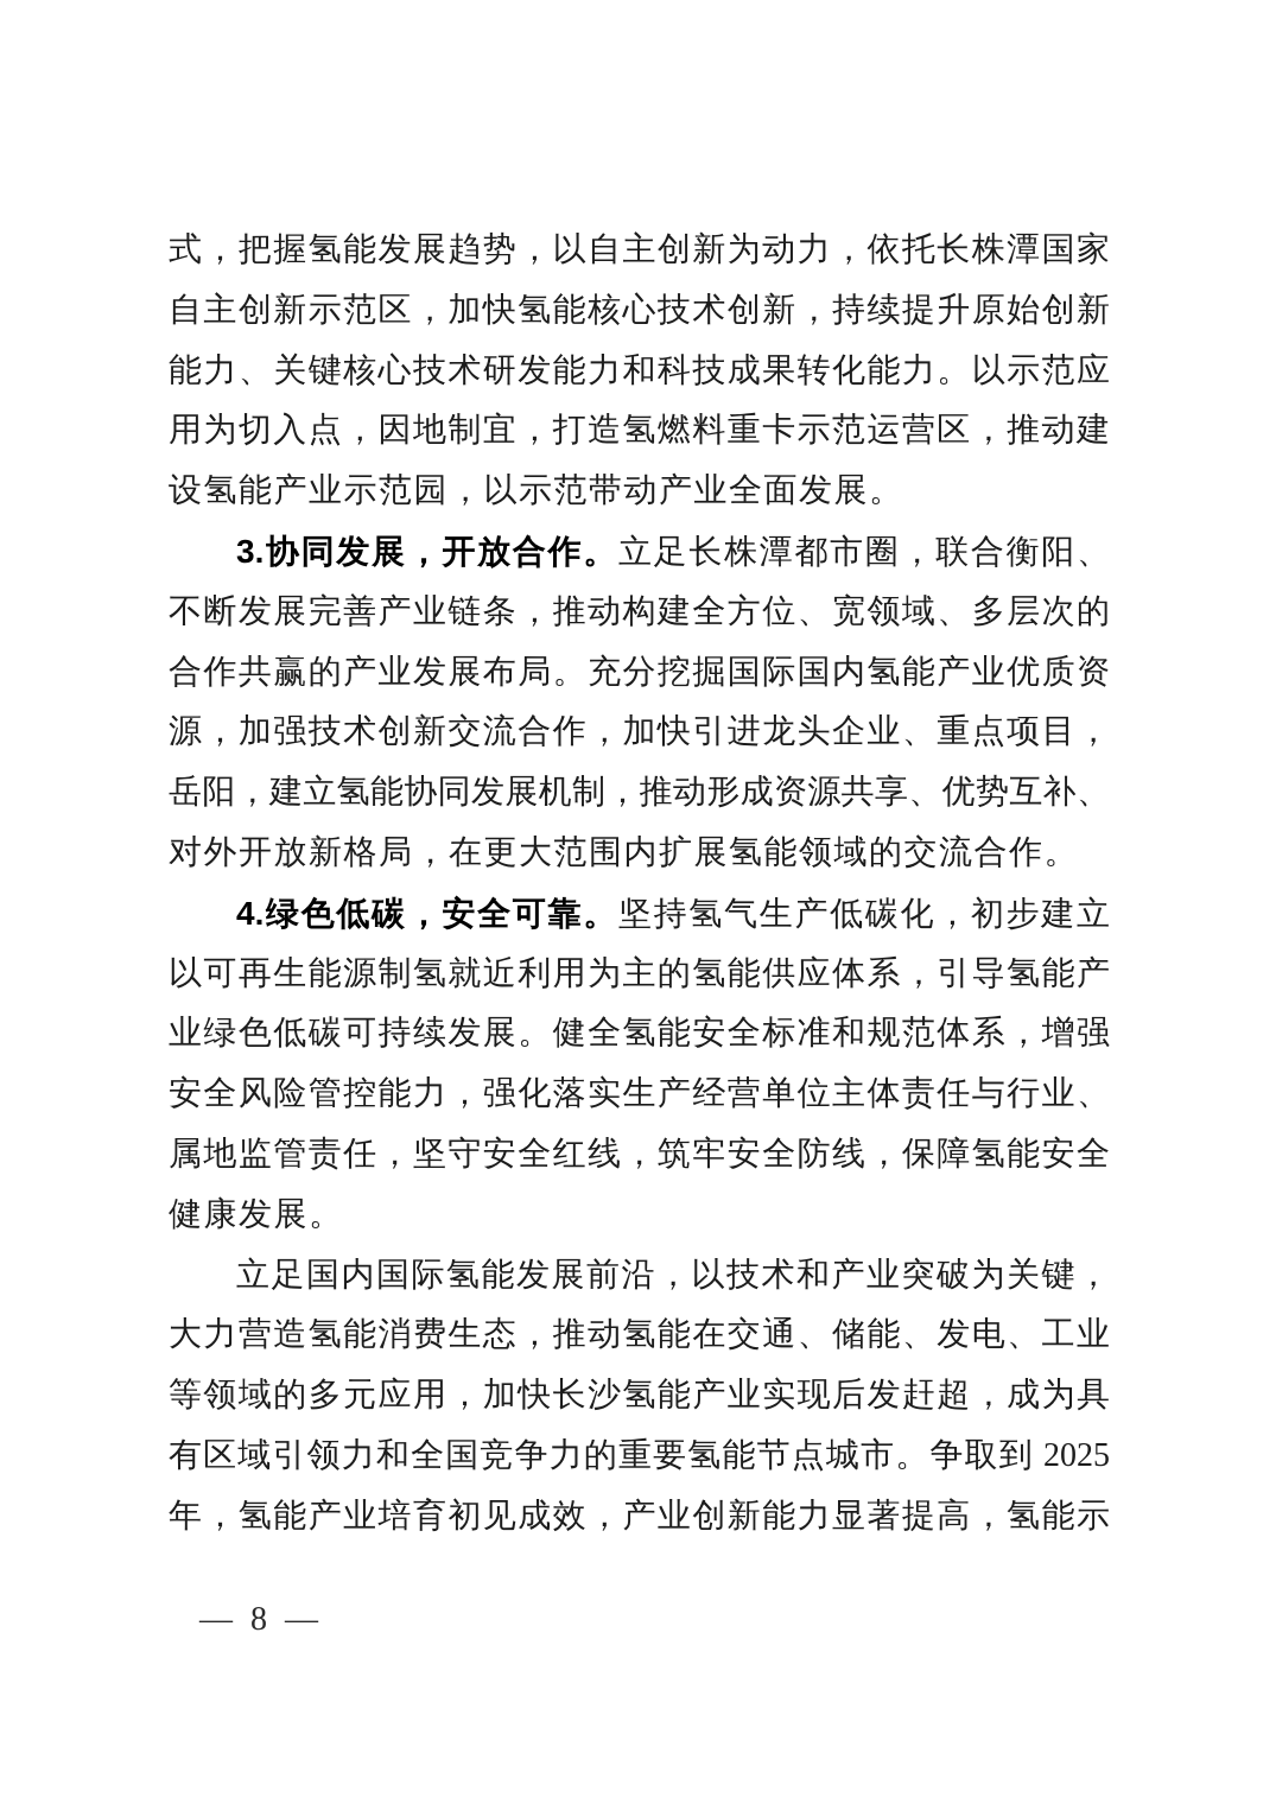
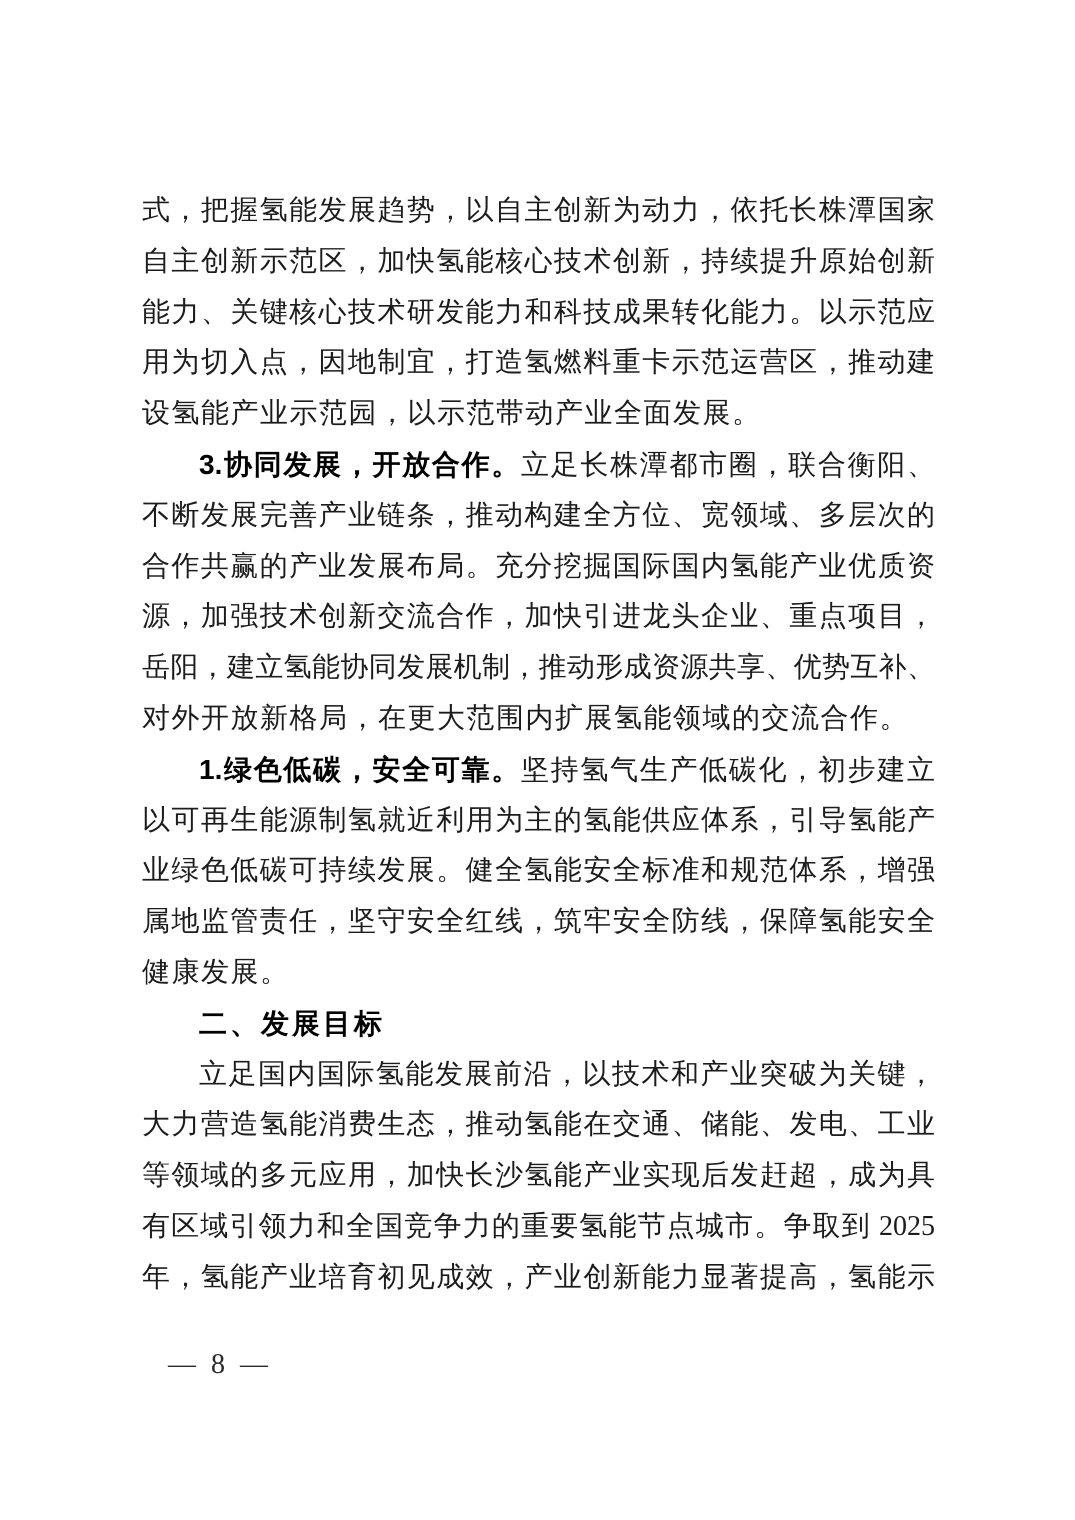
  式，把握氢能发展趋势，以自主创新为动力，依托长株潭国家
  自主创新示范区，加快氢能核心技术创新，持续提升原始创新
  能力、关键核心技术研发能力和科技成果转化能力。以示范应
  用为切入点，因地制宜，打造氢燃料重卡示范运营区，推动建
  设氢能产业示范园，以示范带动产业全面发展。
  3.协同发展，开放合作。立足长株潭都市圈，联合衡阳、
  不断发展完善产业链条，推动构建全方位、宽领域、多层次的
  合作共赢的产业发展布局。充分挖掘国际国内氢能产业优质资
  源，加强技术创新交流合作，加快引进龙头企业、重点项目，
  岳阳，建立氢能协同发展机制，推动形成资源共享、优势互补、
  对外开放新格局，在更大范围内扩展氢能领域的交流合作。
- 4.绿色低碳，安全可靠。坚持氢气生产低碳化，初步建立
+ 1.绿色低碳，安全可靠。坚持氢气生产低碳化，初步建立
  以可再生能源制氢就近利用为主的氢能供应体系，引导氢能产
  业绿色低碳可持续发展。健全氢能安全标准和规范体系，增强
- 安全风险管控能力，强化落实生产经营单位主体责任与行业、
  属地监管责任，坚守安全红线，筑牢安全防线，保障氢能安全
  健康发展。
+ 二、发展目标
  立足国内国际氢能发展前沿，以技术和产业突破为关键，
  大力营造氢能消费生态，推动氢能在交通、储能、发电、工业
  等领域的多元应用，加快长沙氢能产业实现后发赶超，成为具
  有区域引领力和全国竞争力的重要氢能节点城市。争取到 2025
  年，氢能产业培育初见成效，产业创新能力显著提高，氢能示
  — 8 —
